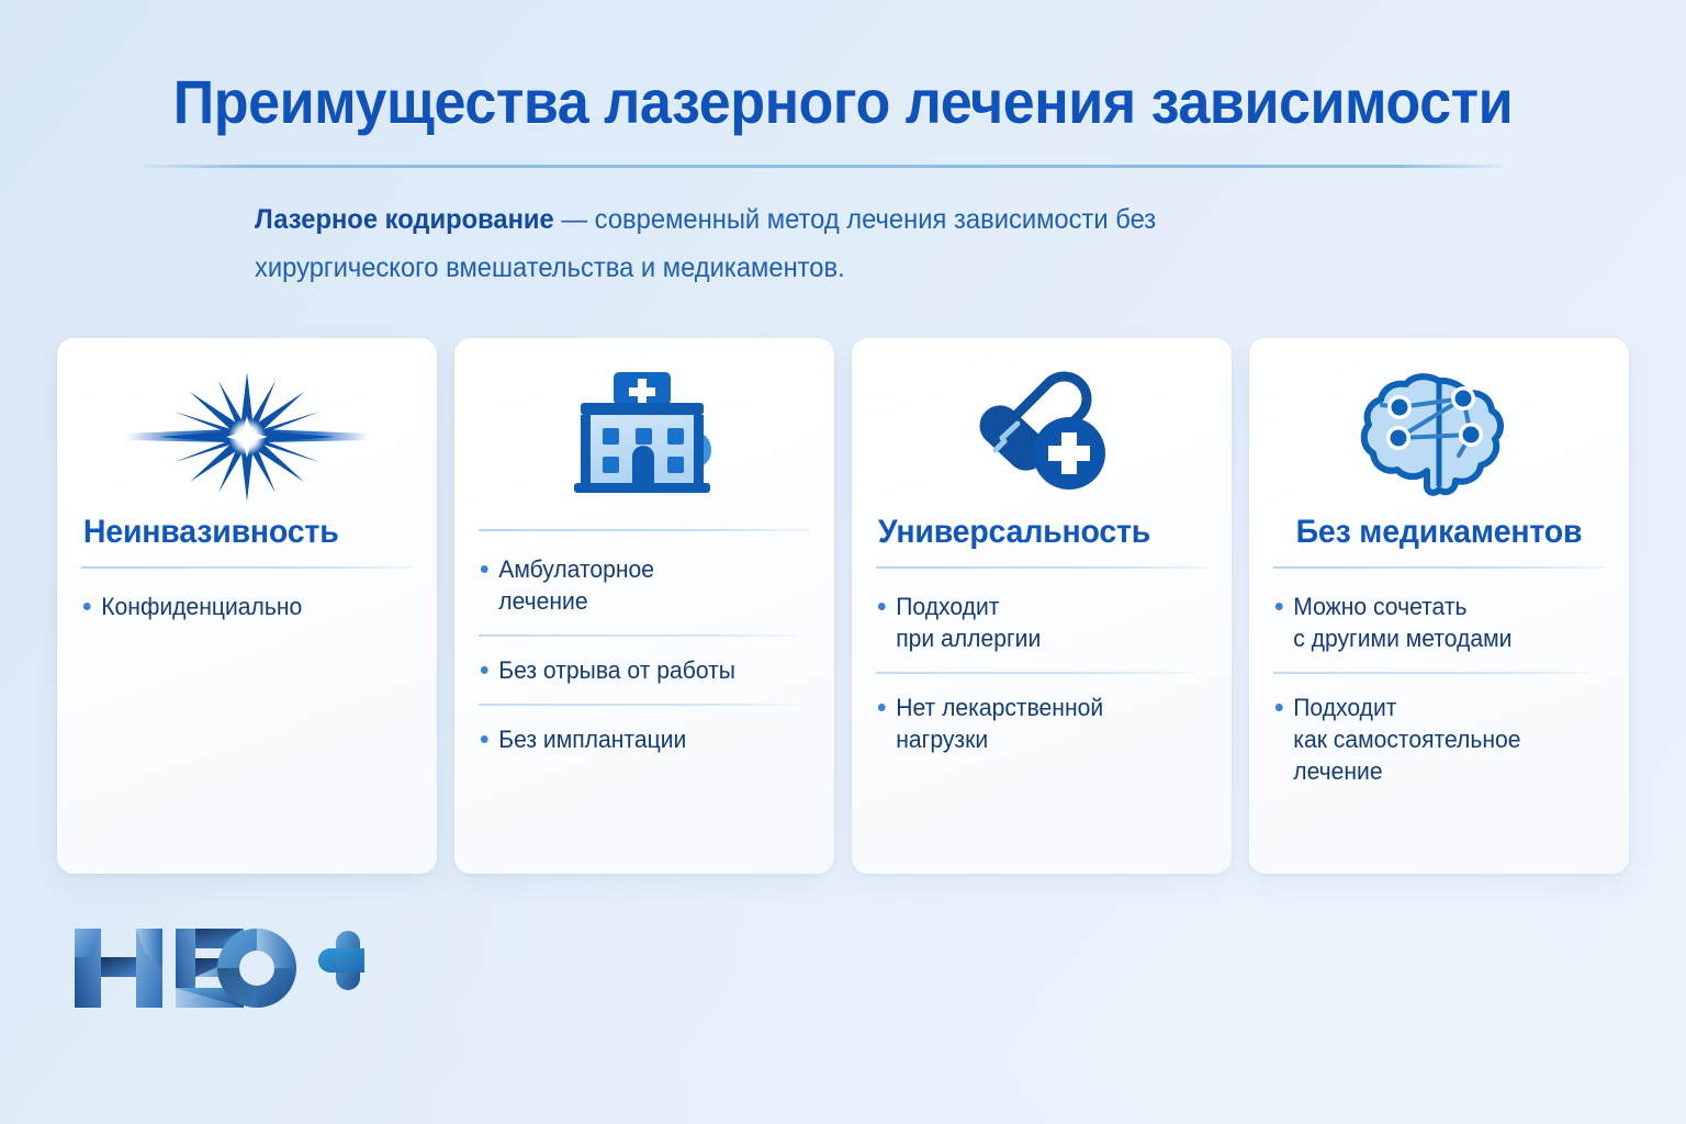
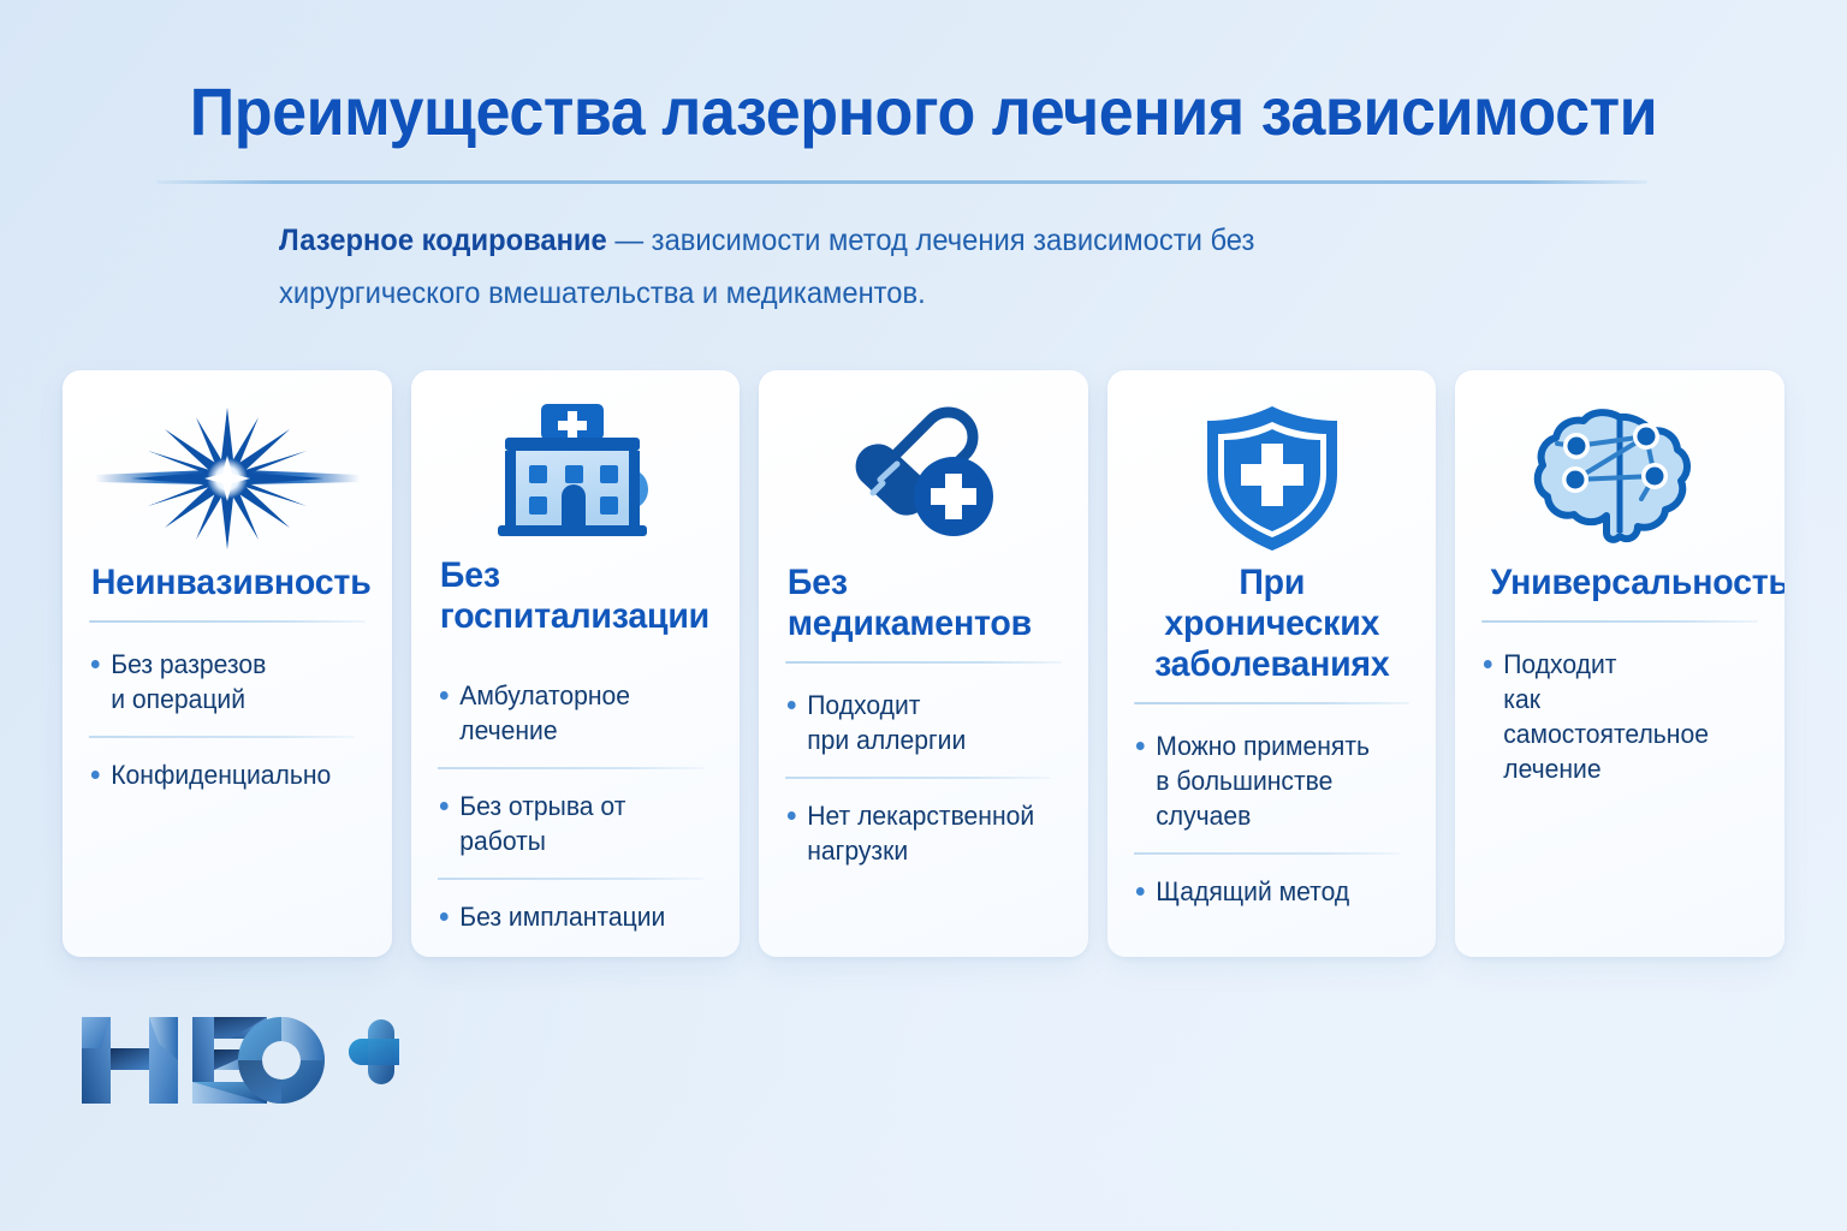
  Преимущества лазерного лечения зависимости
- Лазерное кодирование — современный метод лечения зависимости без хирургического вмешательства и медикаментов.
+ Лазерное кодирование — зависимости метод лечения зависимости без хирургического вмешательства и медикаментов.
  Неинвазивность
+ Без разрезов
+ и операций
  Конфиденциально
+ Без госпитализации
  Амбулаторное
  лечение
  Без отрыва от работы
  Без имплантации
- Универсальность
+ Без медикаментов
  Подходит
  при аллергии
  Нет лекарственной
  нагрузки
+ При хронических заболеваниях
+ Можно применять
+ в большинстве случаев
+ Щадящий метод
- Без медикаментов
+ Универсальность
- Можно сочетать
- с другими методами
  Подходит
  как самостоятельное
  лечение
